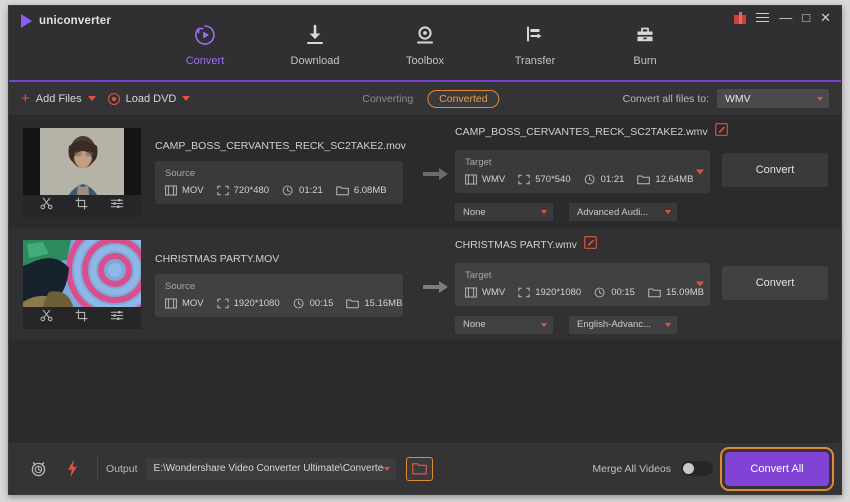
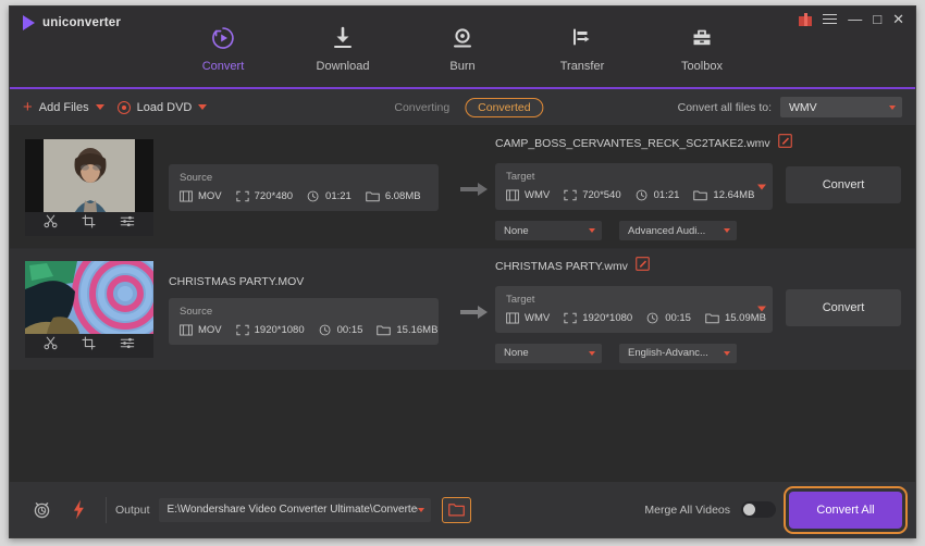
  uniconverter
  —
  □
  ✕
  Convert
  Download
- Toolbox
+ Burn
  Transfer
- Burn
+ Toolbox
  +
  Add Files
  Load DVD
  Converting
  Converted
  Convert all files to:
  WMV
- CAMP_BOSS_CERVANTES_RECK_SC2TAKE2.mov
  Source
  MOV
  720*480
  01:21
  6.08MB
  CAMP_BOSS_CERVANTES_RECK_SC2TAKE2.wmv
  Target
  WMV
- 570*540
+ 720*540
  01:21
  12.64MB
  Convert
  None
  Advanced Audi...
  CHRISTMAS PARTY.MOV
  Source
  MOV
  1920*1080
  00:15
  15.16MB
  CHRISTMAS PARTY.wmv
  Target
  WMV
  1920*1080
  00:15
  15.09MB
  Convert
  None
  English-Advanc...
  Output
  E:\Wondershare Video Converter Ultimate\Converte
  Merge All Videos
  Convert All
